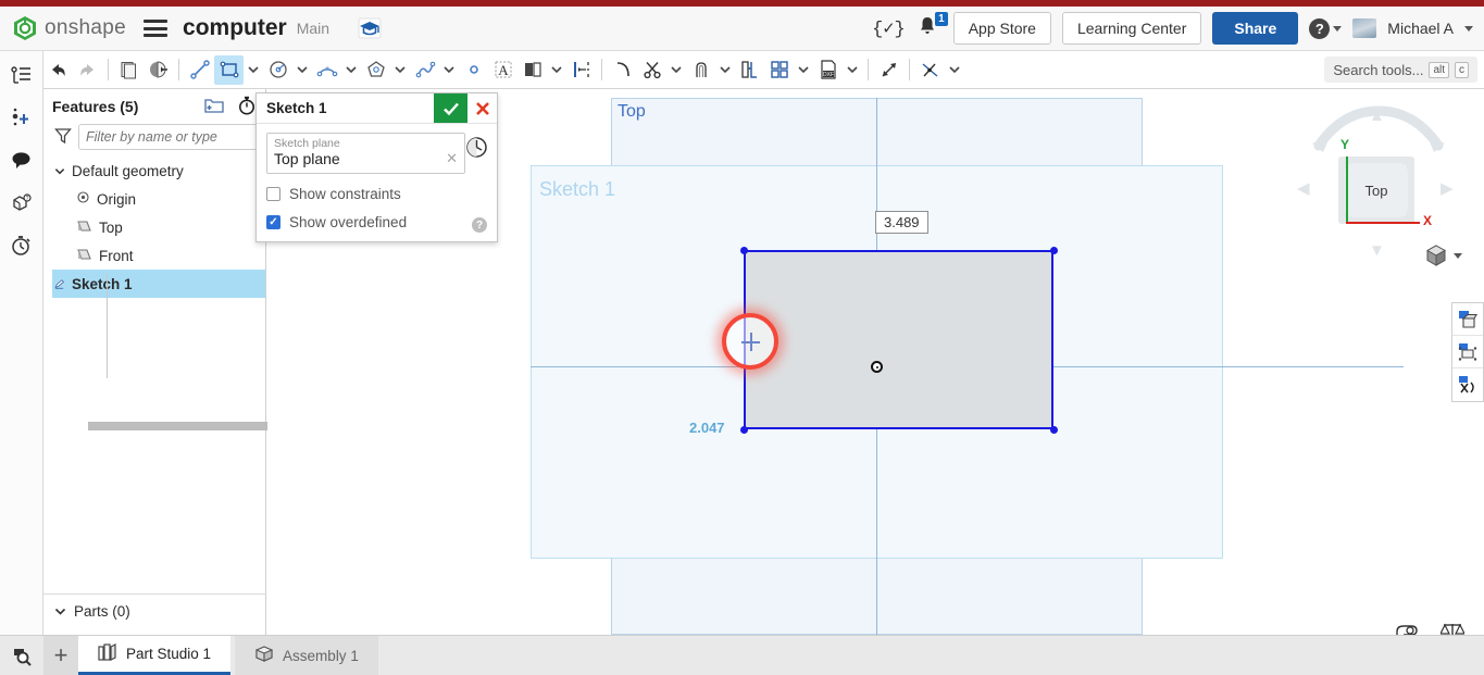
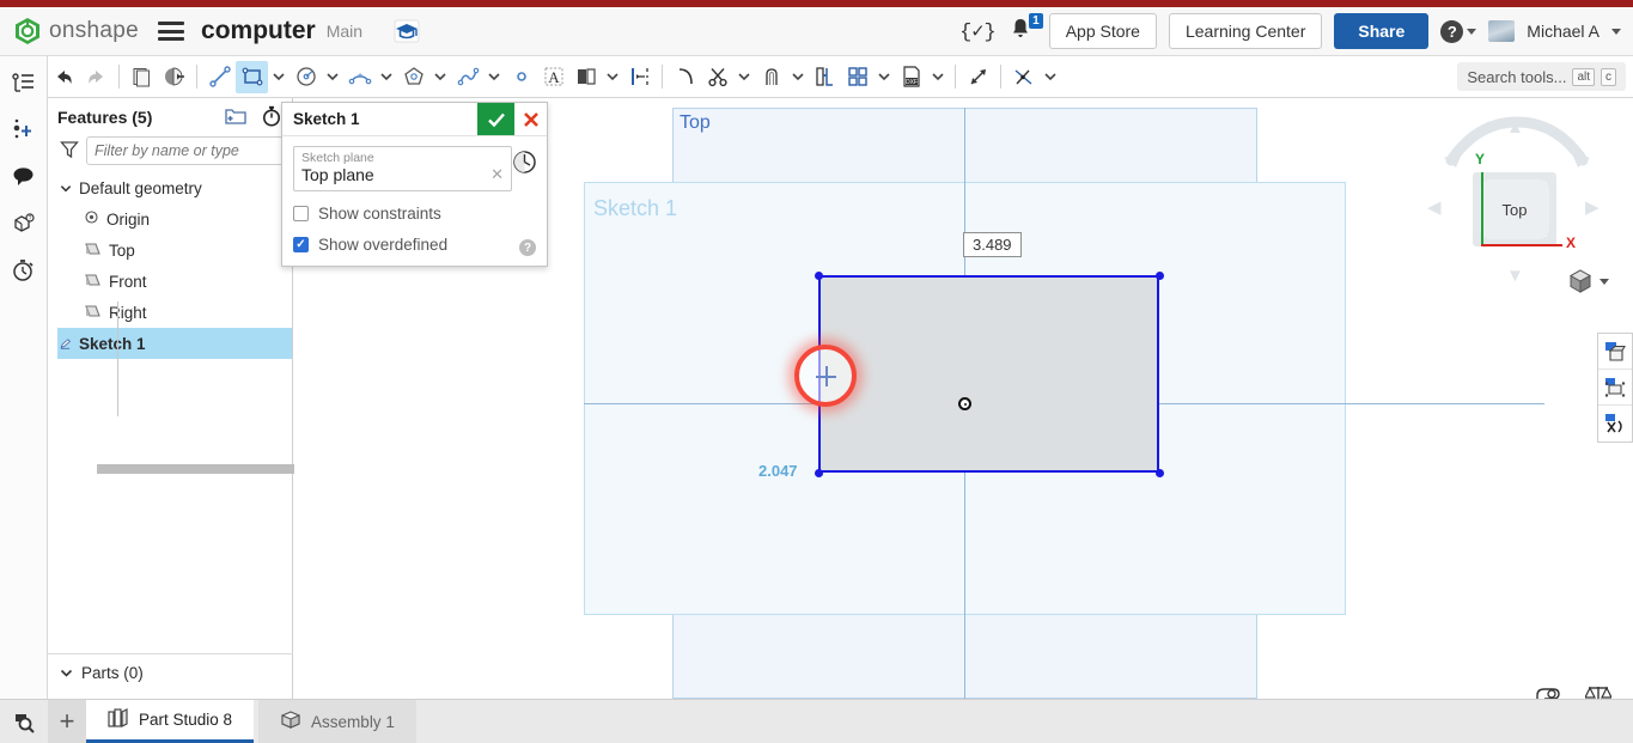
  onshape
  computer
  Main
  {✓}
  1
  App Store
  Learning Center
  Share
  ?
  Michael A
  A
  Search tools...
  alt
  c
  Features (5)
  Filter by name or type
  Default geometry
  Origin
  Top
  Front
+ Right
  Sketh 1
  Parts (0)
  Top
  Sketch 1
  3.489
  2.047
  Top
  Y
  X
  ▲
  ▼
  ◀
  ▶
  Sketch 1
  Sketch plane
  Top plane
  ✕
  Show constraints
  ✓
  Show overdefined
  ?
  +
- Part Studio 1
+ Part Studio 8
  Assembly 1
